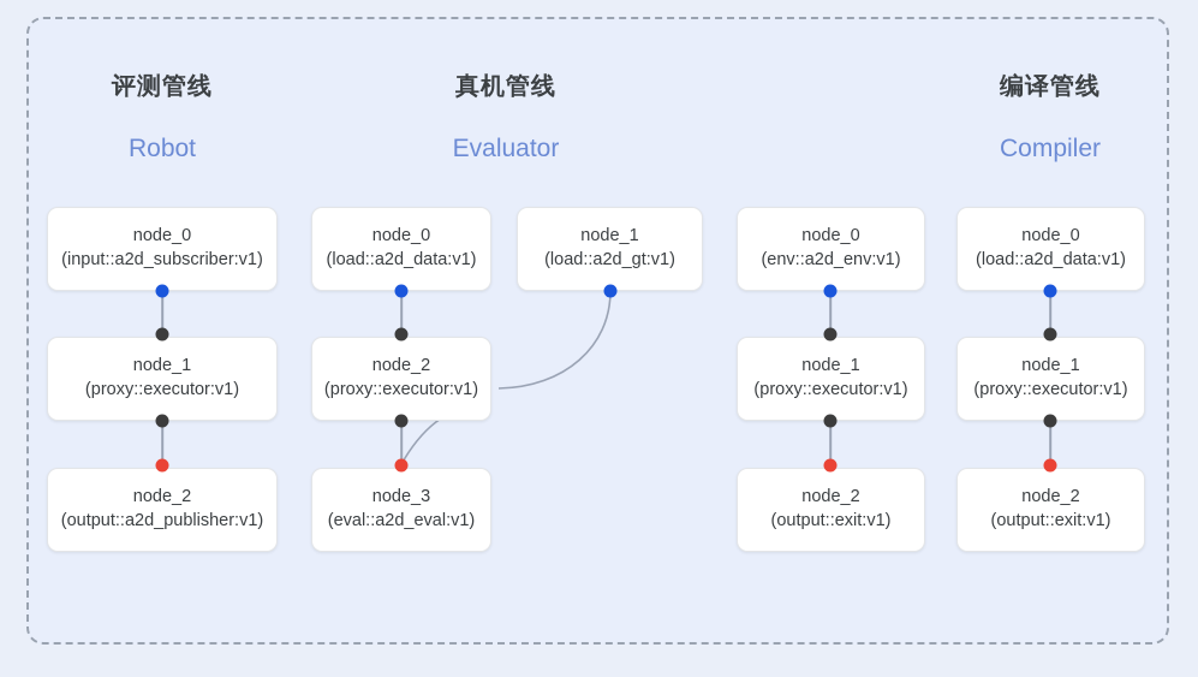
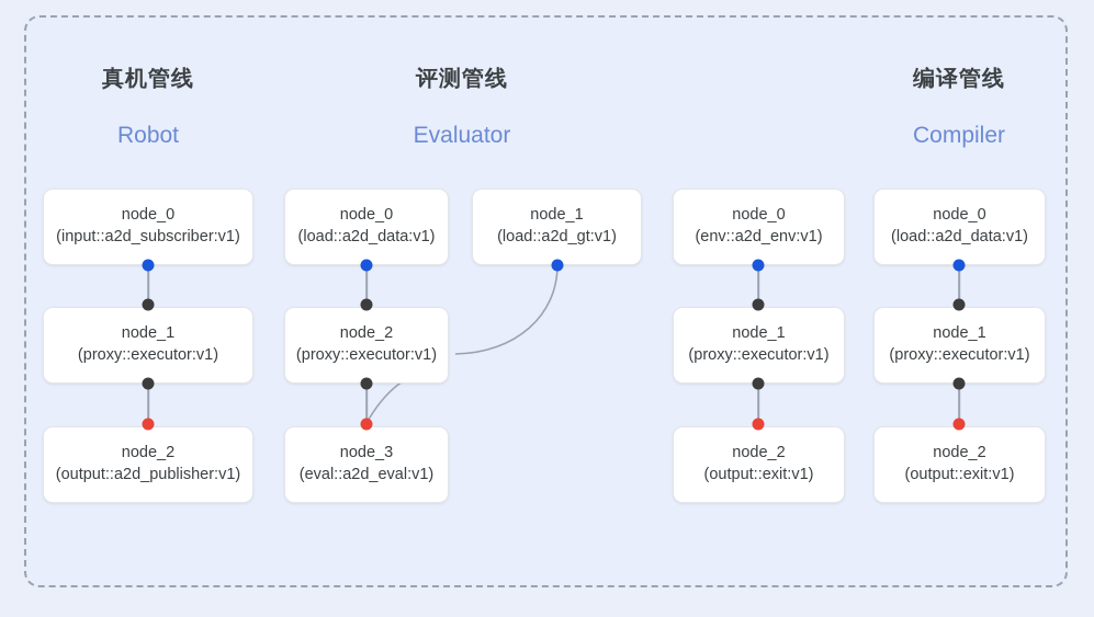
- 评测管线
+ 真机管线
  Robot
  node_0
  (input::a2d_subscriber:v1)
  node_1
  (proxy::executor:v1)
  node_2
  (output::a2d_publisher:v1)
- 真机管线
+ 评测管线
  Evaluator
  node_0
  (load::a2d_data:v1)
  node_1
  (load::a2d_gt:v1)
  node_2
  (proxy::executor:v1)
  node_3
  (eval::a2d_eval:v1)
  node_0
  (env::a2d_env:v1)
  node_1
  (proxy::executor:v1)
  node_2
  (output::exit:v1)
  编译管线
  Compiler
  node_0
  (load::a2d_data:v1)
  node_1
  (proxy::executor:v1)
  node_2
  (output::exit:v1)
